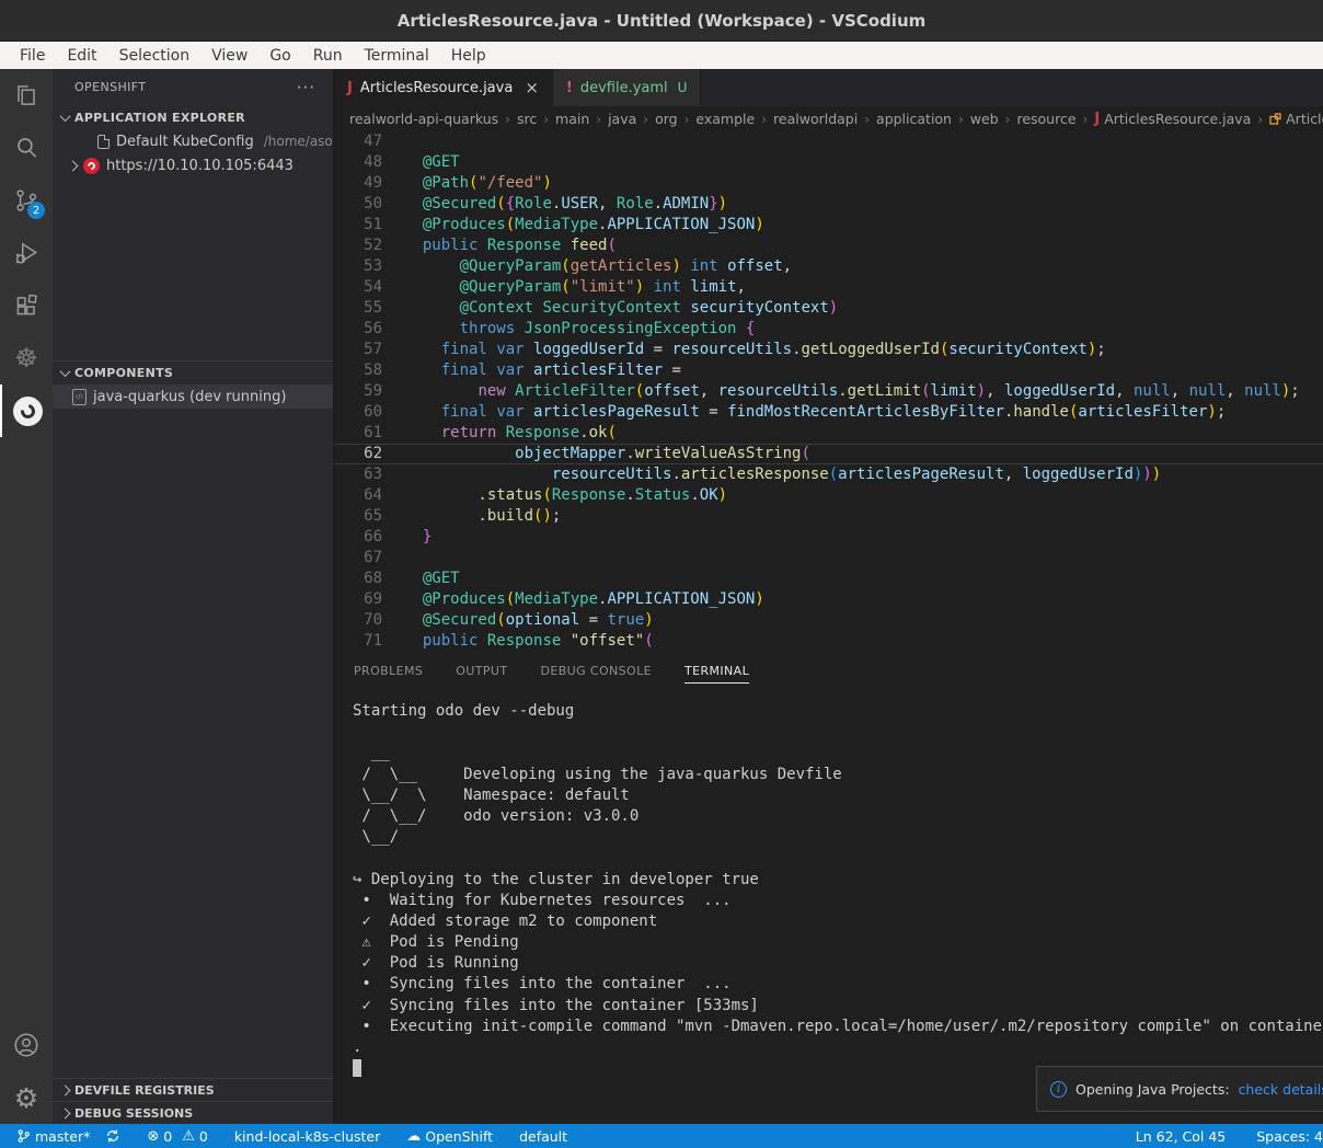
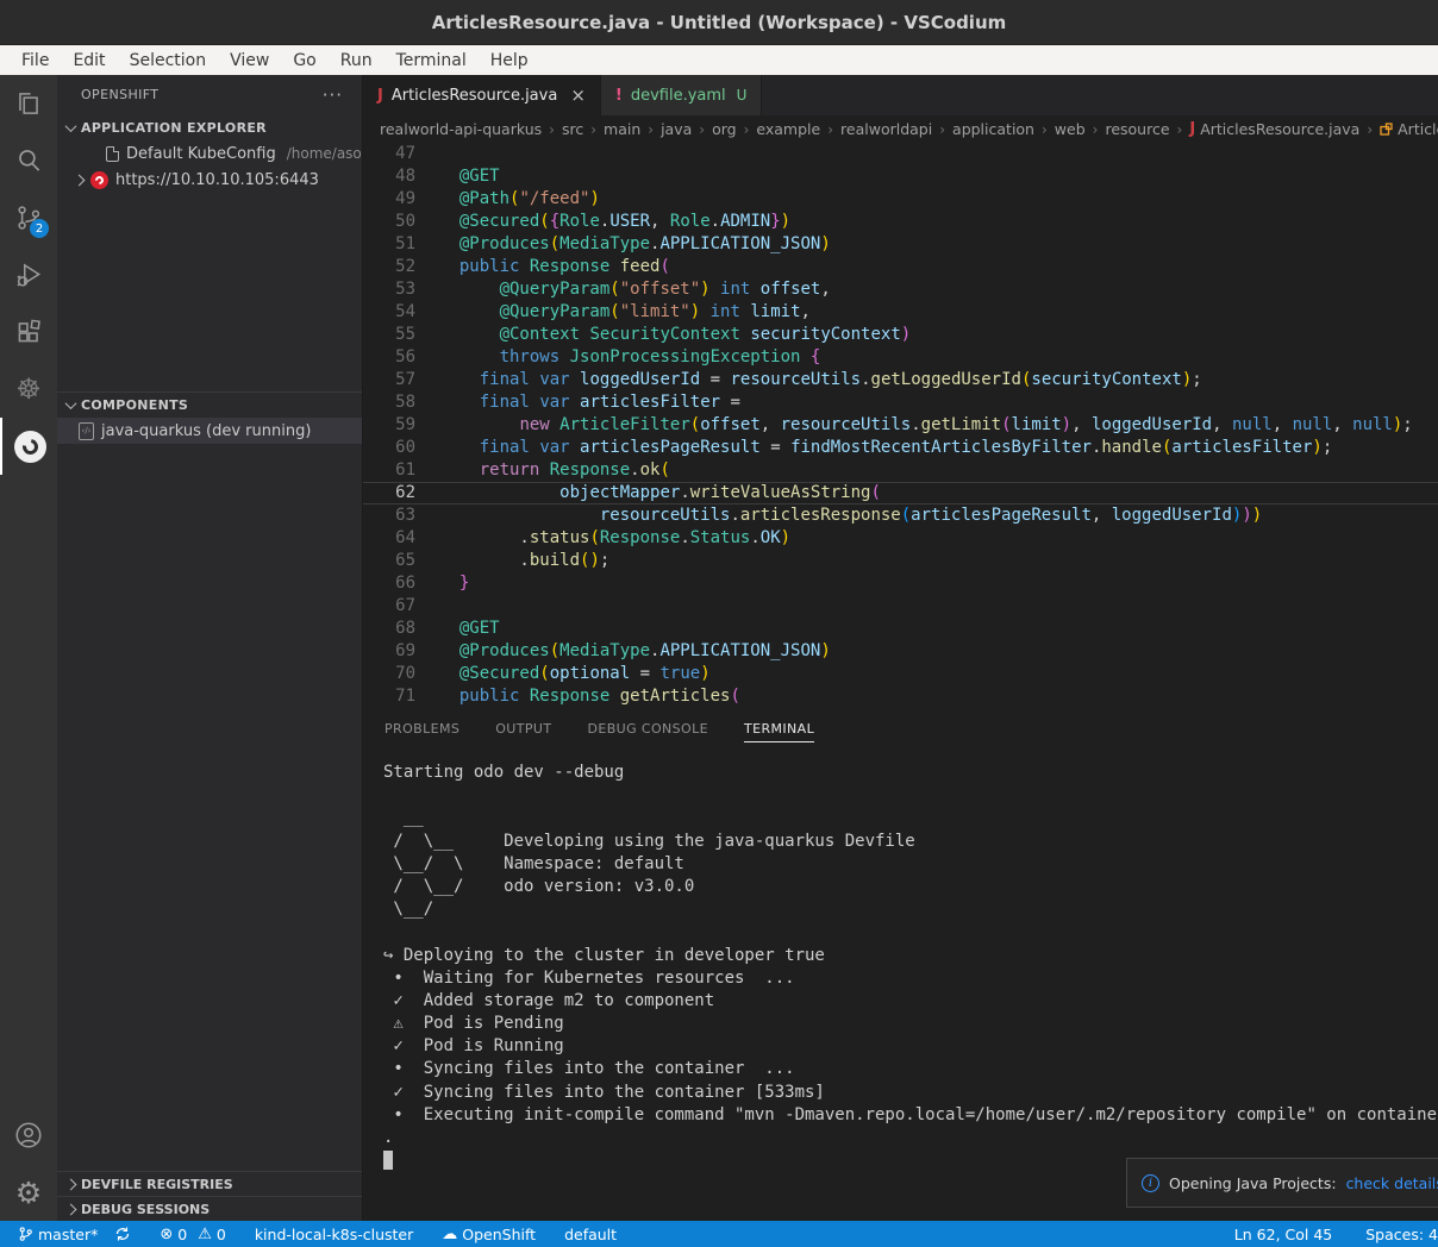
  ArticlesResource.java - Untitled (Workspace) - VSCodium
  File
  Edit
  Selection
  View
  Go
  Run
  Terminal
  Help
  2
  ☸
  ⚙
  OPENSHIFT
  ···
  APPLICATION EXPLORER
  Default KubeConfig
  /home/aso
  https://10.10.10.105:6443
  COMPONENTS
  ‹/›
  java-quarkus (dev running)
  DEVFILE REGISTRIES
  DEBUG SESSIONS
  J
  ArticlesResource.java
  ×
  !
  devfile.yaml
  U
  realworld-api-quarkus
  ›
  src
  ›
  main
  ›
  java
  ›
  org
  ›
  example
  ›
  realworldapi
  ›
  application
  ›
  web
  ›
  resource
  ›
  J
  ArticlesResource.java
  ›
  47
  48
  @GET
  49
  @Path("/feed")
  50
  @Secured({Role.USER, Role.ADMIN})
  51
  @Produces(MediaType.APPLICATION_JSON)
  52
  public Response feed(
  53
- @QueryParam(getArticles) int offset,
+ @QueryParam("offset") int offset,
  54
  @QueryParam("limit") int limit,
  55
  @Context SecurityContext securityContext)
  56
  throws JsonProcessingException {
  57
  final var loggedUserId = resourceUtils.getLoggedUserId(securityContext);
  58
  final var articlesFilter =
  59
  new ArticleFilter(offset, resourceUtils.getLimit(limit), loggedUserId, null, null, null);
  60
  final var articlesPageResult = findMostRecentArticlesByFilter.handle(articlesFilter);
  61
  return Response.ok(
  62
  objectMapper.writeValueAsString(
  63
  resourceUtils.articlesResponse(articlesPageResult, loggedUserId)))
  64
  .status(Response.Status.OK)
  65
  .build();
  66
  }
  67
  68
  @GET
  69
  @Produces(MediaType.APPLICATION_JSON)
  70
  @Secured(optional = true)
  71
- public Response "offset"(
+ public Response getArticles(
  PROBLEMS
  OUTPUT
  DEBUG CONSOLE
  TERMINAL
  Starting odo dev --debug
  __
  / \__ Developing using the java-quarkus Devfile
  \__/ \ Namespace: default
  / \__/ odo version: v3.0.0
  \__/
  ↪ Deploying to the cluster in developer true
  • Waiting for Kubernetes resources ...
  ✓ Added storage m2 to component
  ⚠ Pod is Pending
  ✓ Pod is Running
  • Syncing files into the container ...
  ✓ Syncing files into the container [533ms]
  • Executing init-compile command "mvn -Dmaven.repo.local=/home/user/.m2/repository compile" on containe
  .
  i
  Opening Java Projects:
  check detail
  master*
  ⊗
  0
  ⚠
  0
  kind-local-k8s-cluster
  ☁
  OpenShift
  default
  Ln 62, Col 45
  Spaces: 4
